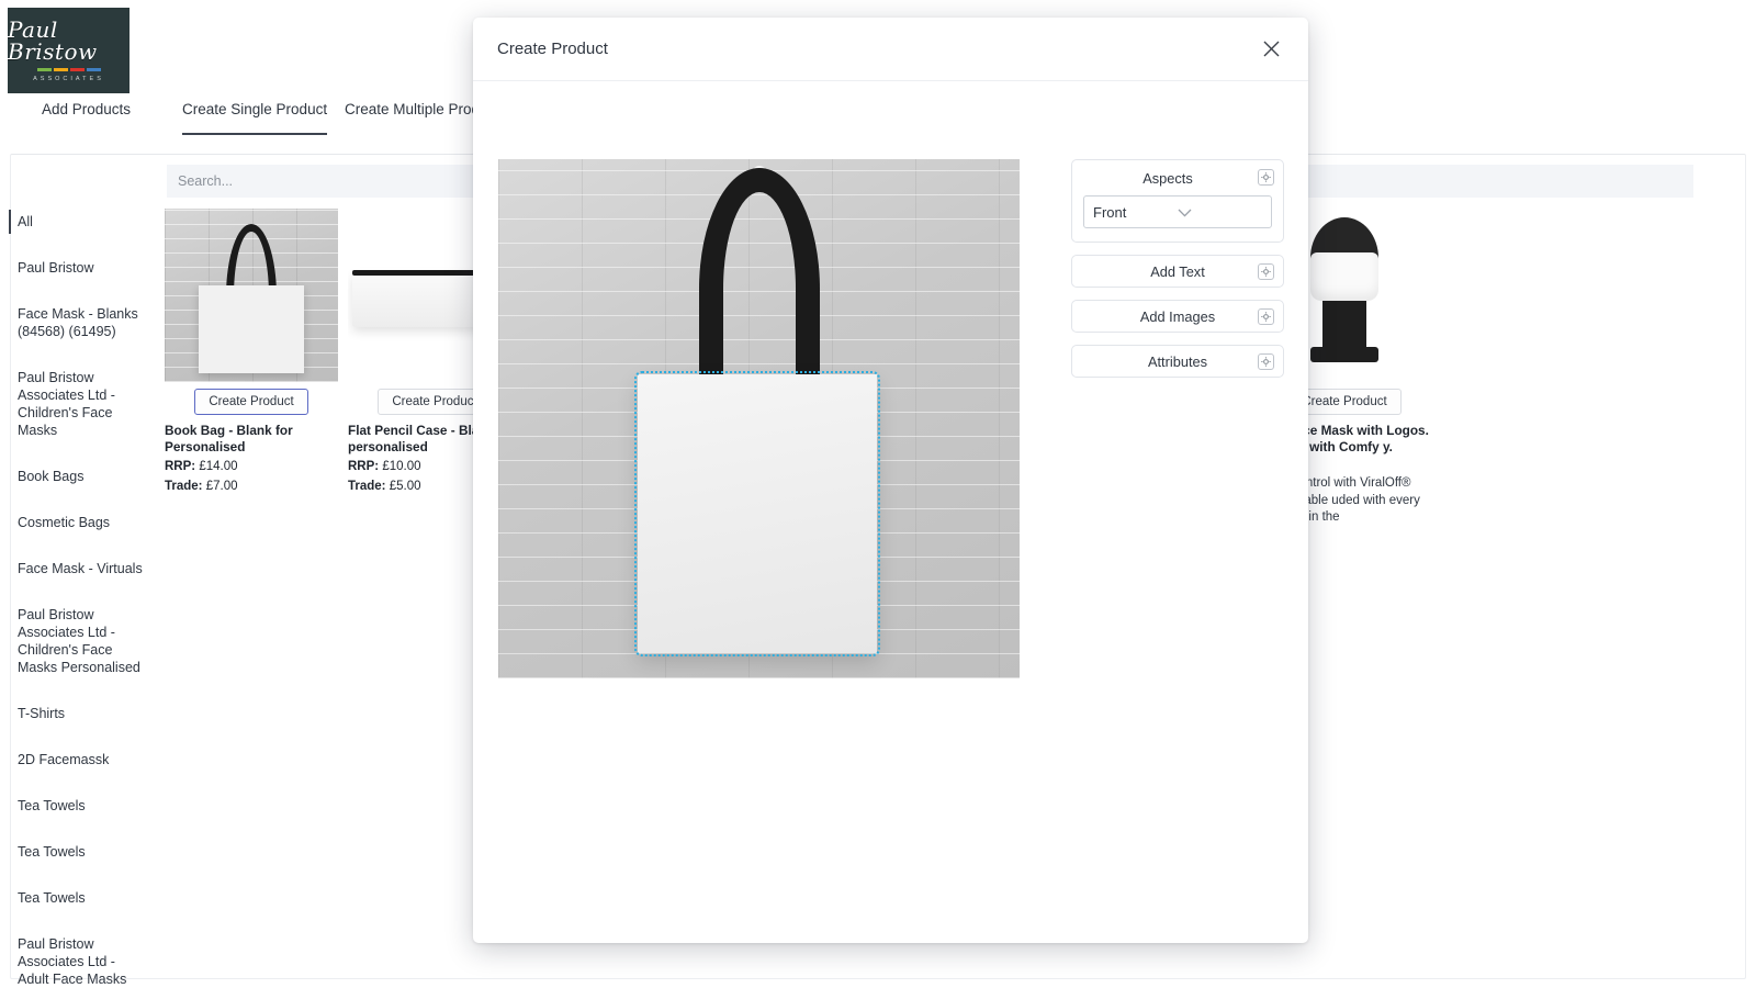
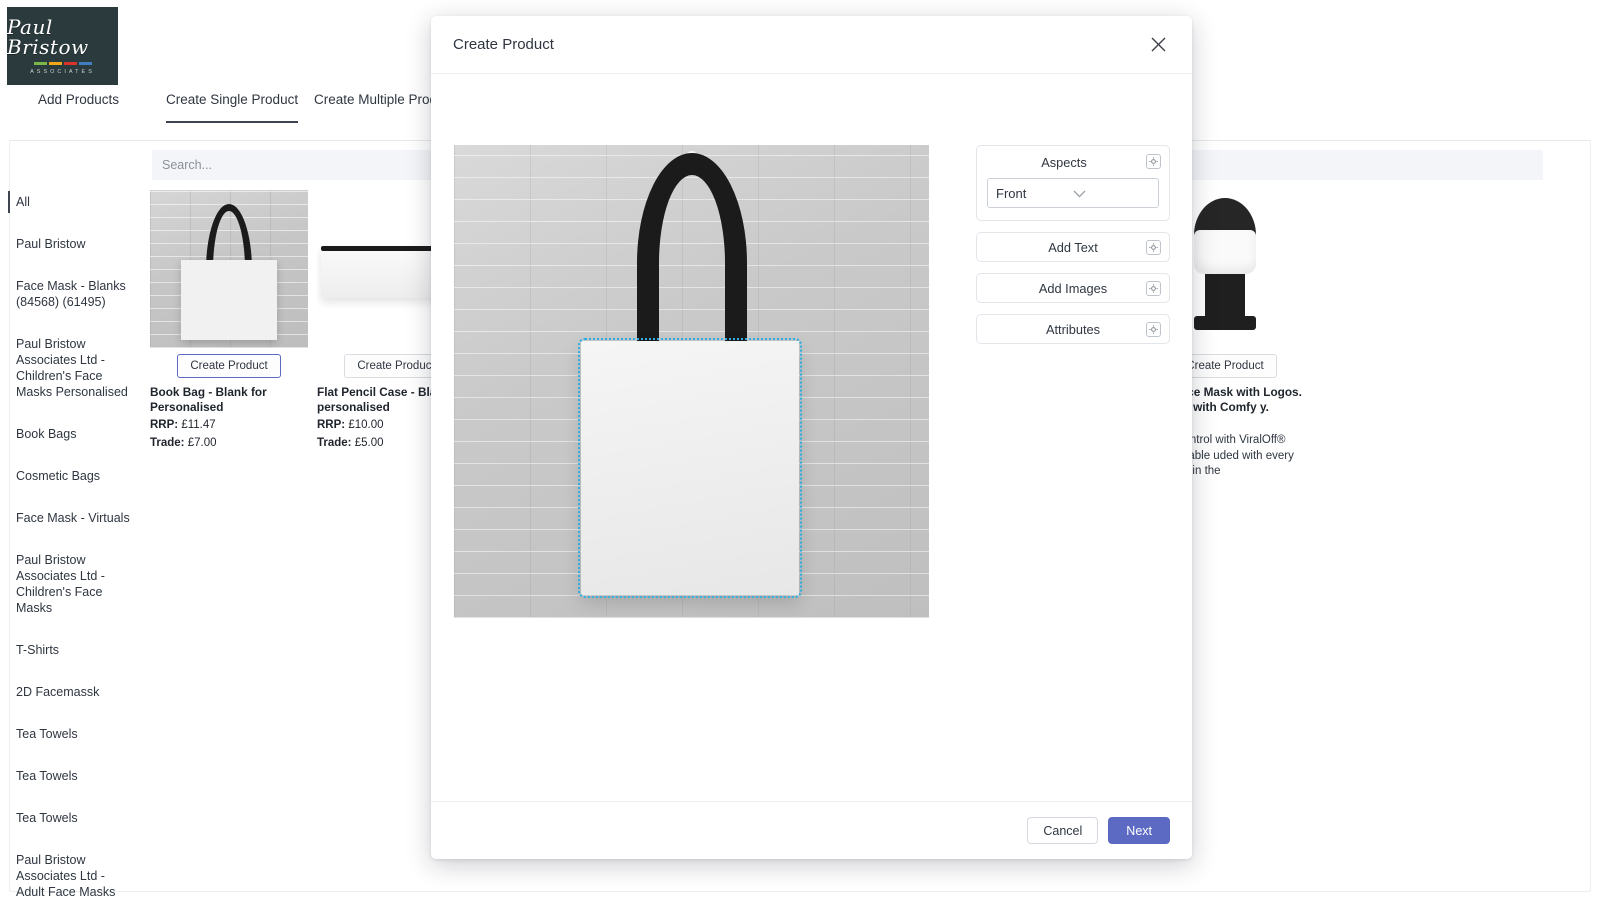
  Paul Bristow
  Add Products
  Create Single Product
  Create Multiple Pro
  Search...
  All
  Paul Bristow
  Face Mask - Blanks (84568) (61495)
- Paul Bristow Associates Ltd - Children's Face Masks
+ Paul Bristow Associates Ltd - Children's Face Masks Personalised
  Book Bags
  Cosmetic Bags
  Face Mask - Virtuals
- Paul Bristow Associates Ltd - Children's Face Masks Personalised
+ Paul Bristow Associates Ltd - Children's Face Masks
  T-Shirts
  2D Facemassk
  Tea Towels
  Tea Towels
  Tea Towels
  Paul Bristow Associates Ltd - Adult Face Masks
  Create Product
  Book Bag - Blank for Personalised
- RRP: £14.00
+ RRP: £11.47
  Trade: £7.00
  Create Produc
  Flat Pencil Case - Bl personalised
  RRP: £10.00
  Trade: £5.00
  reate Product
  Create Product
  Aspects
  Front
  Add Text
  Add Images
  Attributes
+ Cancel
+ Next
